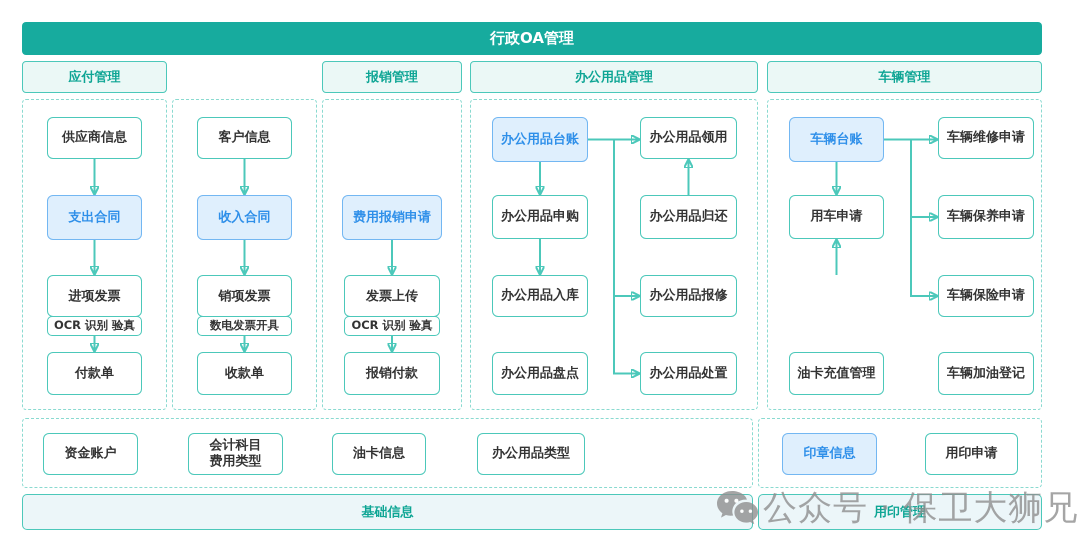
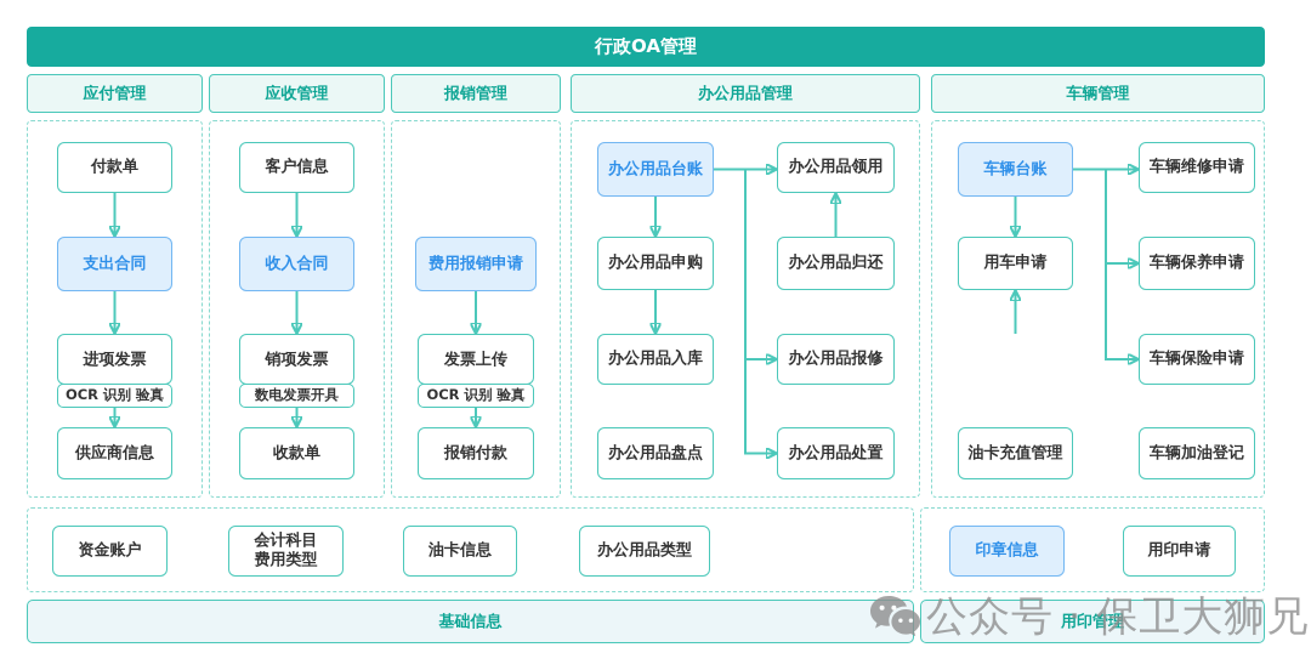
  行政OA管理
  应付管理
+ 应收管理
  报销管理
  办公用品管理
  车辆管理
- 供应商信息
+ 付款单
  支出合同
  进项发票
  OCR 识别 验真
- 付款单
+ 供应商信息
  客户信息
  收入合同
  销项发票
  数电发票开具
  收款单
  费用报销申请
  发票上传
  OCR 识别 验真
  报销付款
  办公用品台账
  办公用品申购
  办公用品入库
  办公用品盘点
  办公用品领用
  办公用品归还
  办公用品报修
  办公用品处置
  车辆台账
  用车申请
  油卡充值管理
  车辆维修申请
  车辆保养申请
  车辆保险申请
  车辆加油登记
  资金账户
  会计科目
  费用类型
  油卡信息
  办公用品类型
  印章信息
  用印申请
  基础信息
  用印管理
  公众号 · 保卫大狮兄
